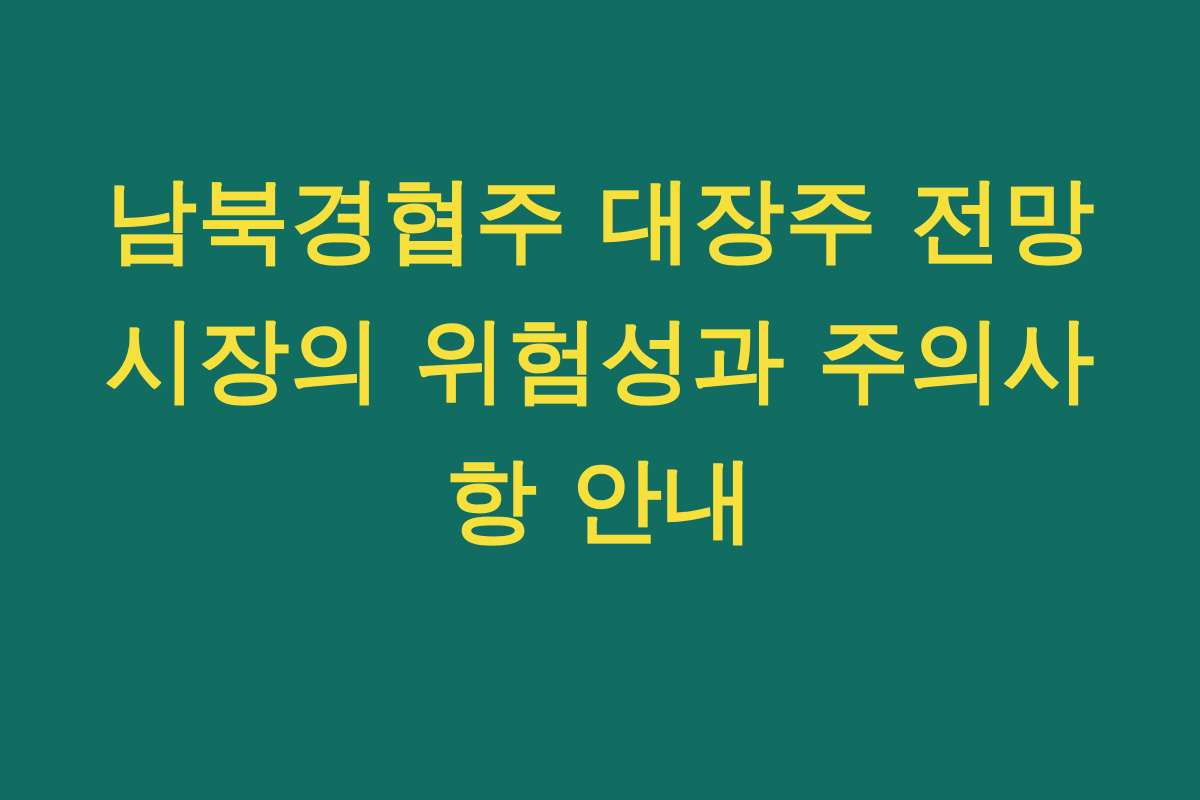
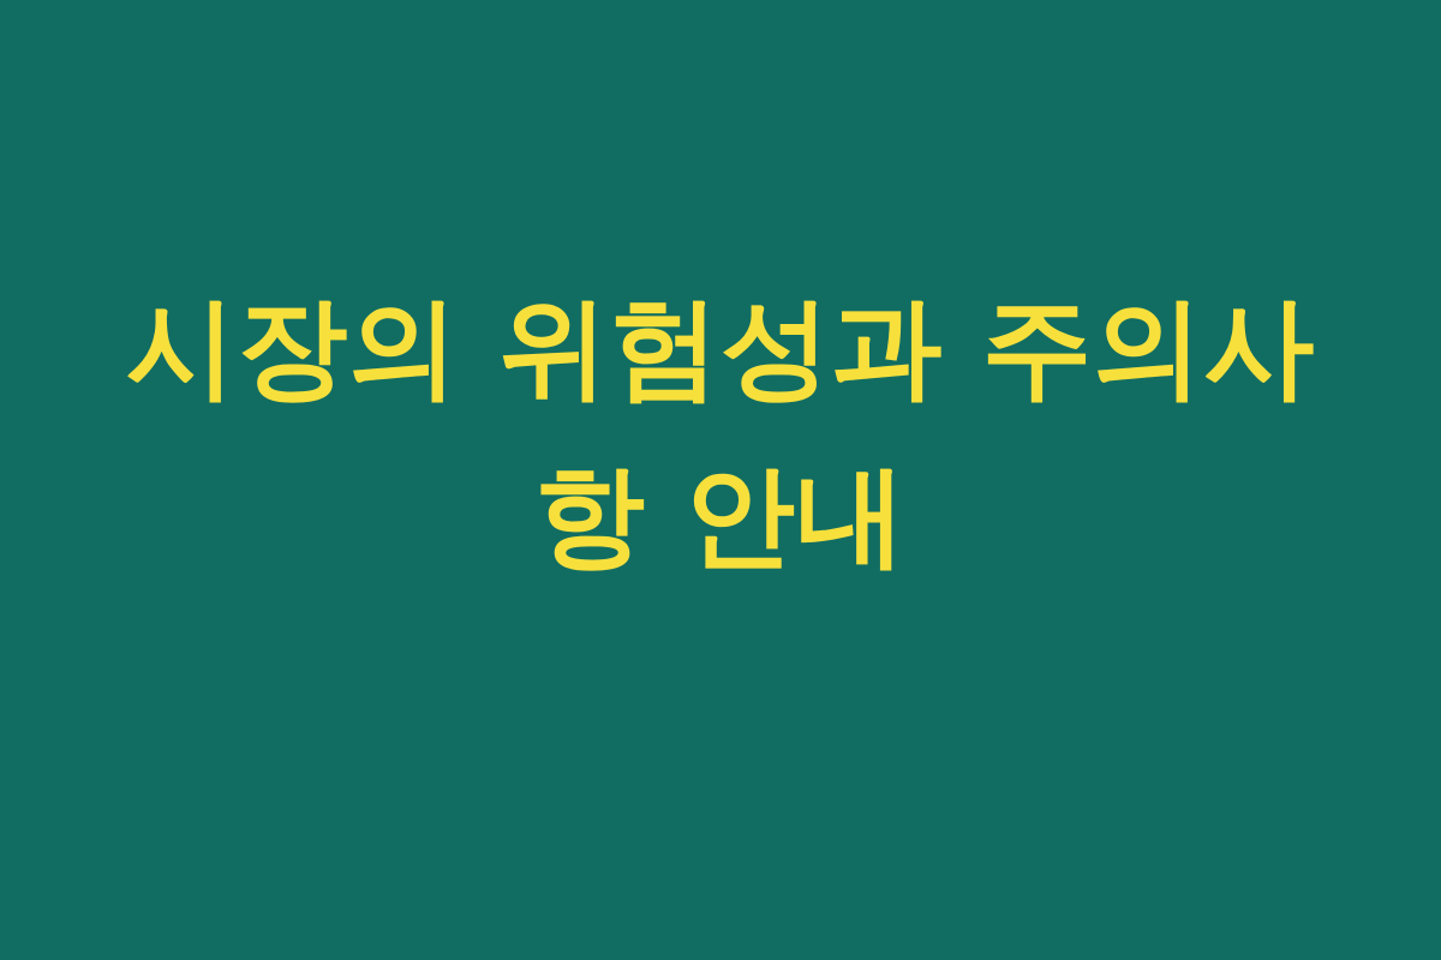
- 남북경협주 대장주 전망
  시장의 위험성과 주의사
  항 안내
